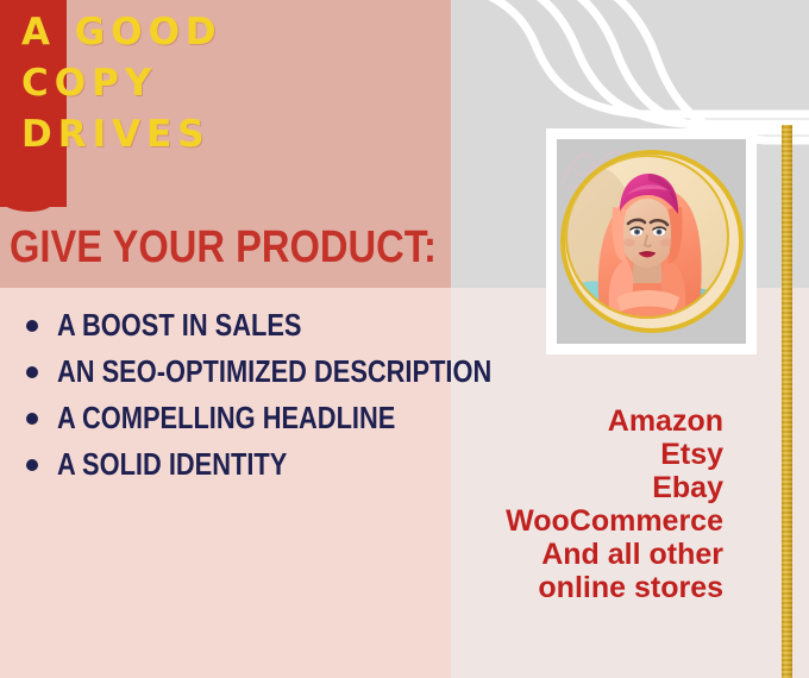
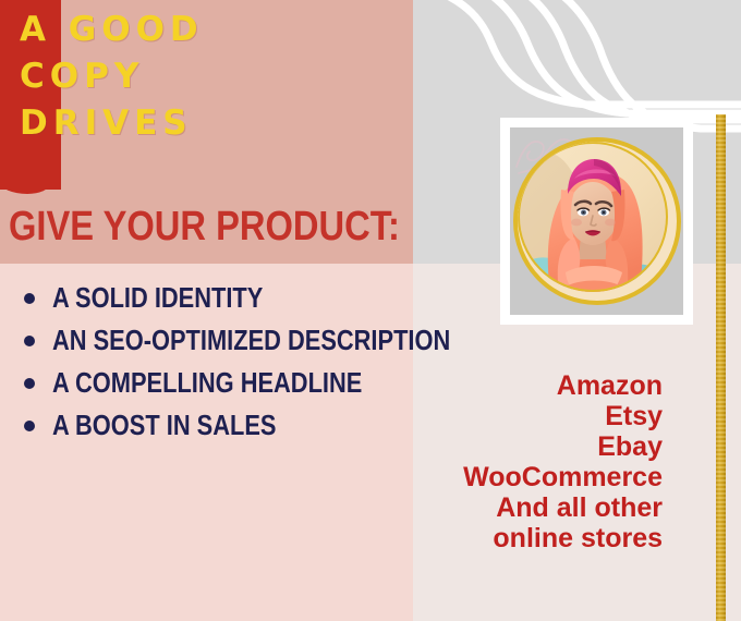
  A GOOD
  COPY
  DRIVES
  GIVE YOUR PRODUCT:
- A BOOST IN SALES
+ A SOLID IDENTITY
  AN SEO-OPTIMIZED DESCRIPTION
  A COMPELLING HEADLINE
- A SOLID IDENTITY
+ A BOOST IN SALES
  Amazon
  Etsy
  Ebay
  WooCommerce
  And all other
  online stores
